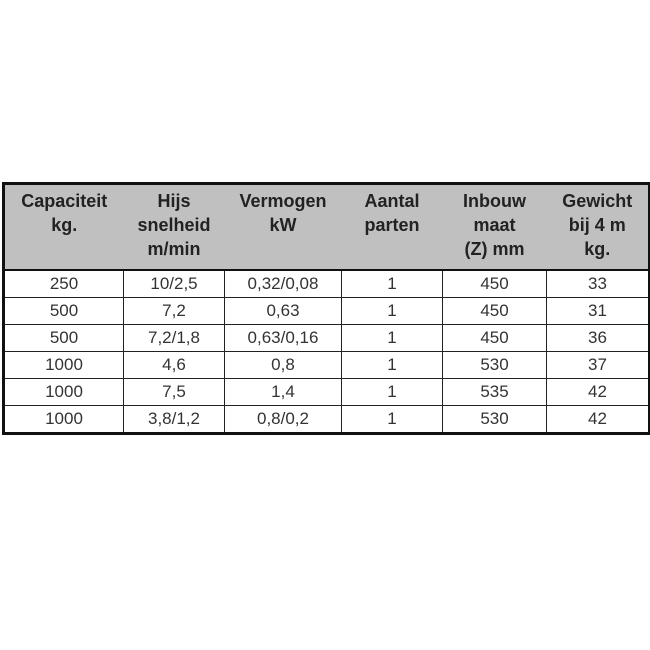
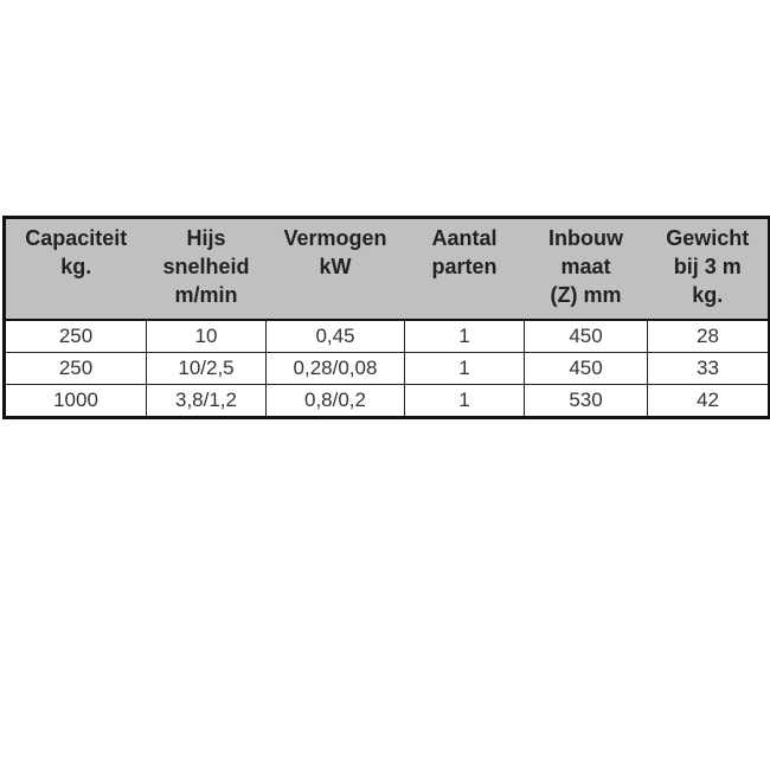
- Capaciteit kg.	Hijs snelheid m/min	Vermogen kW	Aantal parten	Inbouw maat (Z) mm	Gewicht bij 4 m kg.
+ Capaciteit kg.	Hijs snelheid m/min	Vermogen kW	Aantal parten	Inbouw maat (Z) mm	Gewicht bij 3 m kg.
+ 250	10	0,45	1	450	28
- 250	10/2,5	0,32/0,08	1	450	33
+ 250	10/2,5	0,28/0,08	1	450	33
- 500	7,2	0,63	1	450	31
- 500	7,2/1,8	0,63/0,16	1	450	36
- 1000	4,6	0,8	1	530	37
- 1000	7,5	1,4	1	535	42
  1000	3,8/1,2	0,8/0,2	1	530	42
